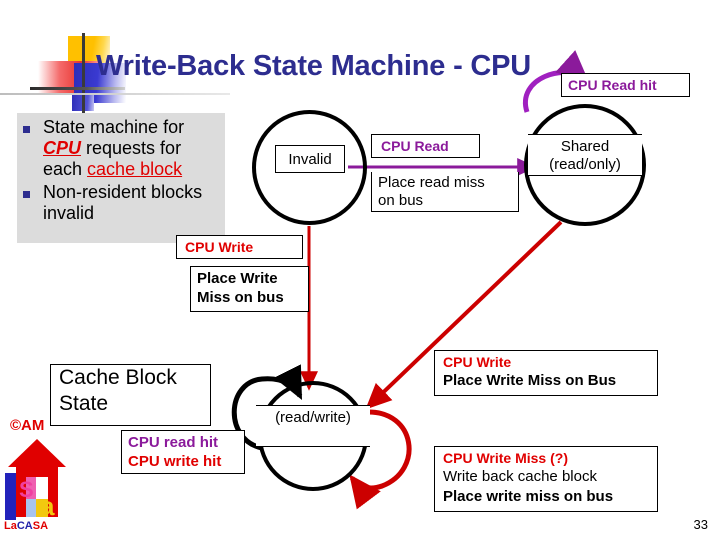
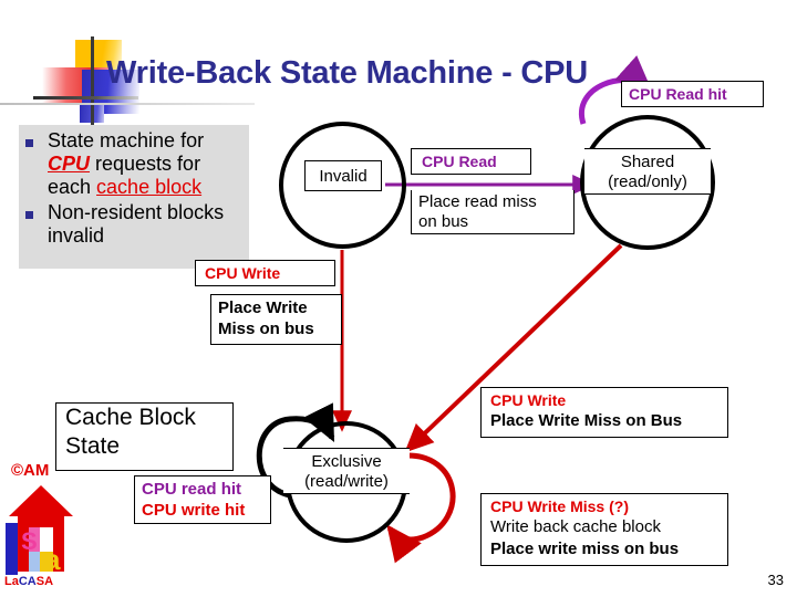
  Write-Back State Machine - CPU
  State machine for CPU requests for each cache block
  Non-resident blocks invalid
  Invalid
  Shared
  (read/only)
+ Exclusive
  (read/write)
  CPU Read hit
  CPU Read
  Place read miss
  on bus
  CPU Write
  Place Write
  Miss on bus
  CPU Write
  Place Write Miss on Bus
  CPU Write Miss (?)
  Write back cache block
  Place write miss on bus
  Cache Block
  State
  CPU read hit
  CPU write hit
  ©AM
  S
  a
  LaCASA
  33
